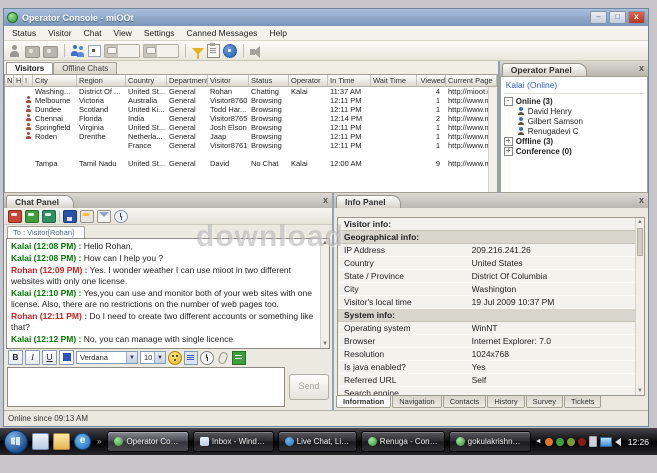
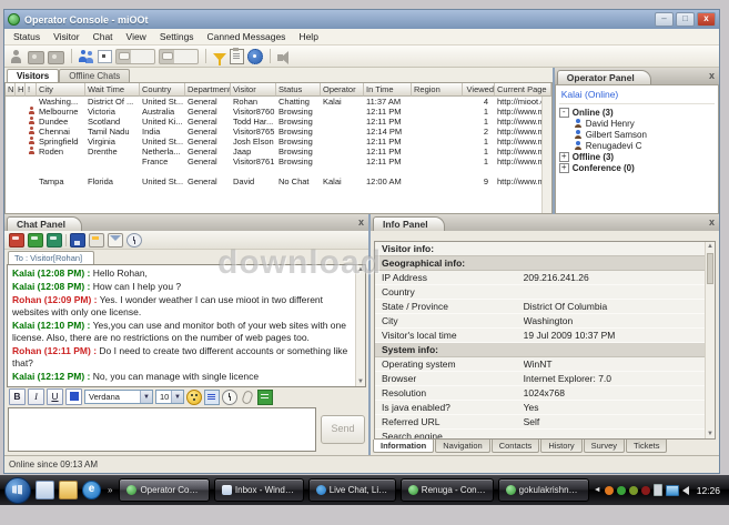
  Operator Console - miOOt
  –
  □
  x
  Status
  Visitor
  Chat
  View
  Settings
  Canned Messages
  Help
  Visitors
  Offline Chats
  N
  H
  !
  City
- Region
+ Wait Time
  Country
  Departmen
  Visitor
  Status
  Operator
  In Time
- Wait Time
+ Region
  Viewed
  Current Page
  Washing...
  District Of ...
  United St...
  General
  Rohan
  Chatting
  Kalai
  11:37 AM
  4
  http://mioot.
  Melbourne
  Victoria
  Australia
  General
  Visitor8760
  Browsing
  12:11 PM
  1
  http://www.
  Dundee
  Scotland
  United Ki...
  General
  Todd Har...
  Browsing
  12:11 PM
  1
  http://www.
  Chennai
- Florida
+ Tamil Nadu
  India
  General
  Visitor8765
  Browsing
  12:14 PM
  2
  http://www.
  Springfield
  Virginia
  United St...
  General
  Josh Elson
  Browsing
  12:11 PM
  1
  http://www.
  Roden
  Drenthe
  Netherla...
  General
  Jaap
  Browsing
  12:11 PM
  1
  http://www.
  France
  General
  Visitor8761
  Browsing
  12:11 PM
  1
  http://www.
  Tampa
- Tamil Nadu
+ Florida
  United St...
  General
  David
  No Chat
  Kalai
  12:00 AM
  9
  http://www.
  Operator Panel
  x
  Kalai (Online)
  -
  Online (3)
  David Henry
  Gilbert Samson
  Renugadevi C
  +
  Offline (3)
  +
  Conference (0)
  Chat Panel
  x
  To : Visitor[Rohan]
  Kalai (12:08 PM) : Hello Rohan,
  Kalai (12:08 PM) : How can I help you ?
  Rohan (12:09 PM) : Yes. I wonder weather I can use mioot in two different websites with only one license.
  Kalai (12:10 PM) : Yes,you can use and monitor both of your web sites with one license. Also, there are no restrictions on the number of web pages too.
  Rohan (12:11 PM) : Do I need to create two different accounts or something like that?
  Kalai (12:12 PM) : No, you can manage with single licence
  B
  I
  U
  Verdana
  10
  Send
  Info Panel
  x
  Visitor info:
  Geographical info:
  IP Address
  209.216.241.26
  Country
- United States
  State / Province
  District Of Columbia
  City
  Washington
  Visitor's local time
  19 Jul 2009 10:37 PM
  System info:
  Operating system
  WinNT
  Browser
  Internet Explorer: 7.0
  Resolution
  1024x768
  Is java enabled?
  Yes
  Referred URL
  Self
  Search engine
  Information
  Navigation
  Contacts
  History
  Survey
  Tickets
  Online since 09:13 AM
  e
  »
  Inbox - Window
  gokulakrishnan
  12:26
  download
